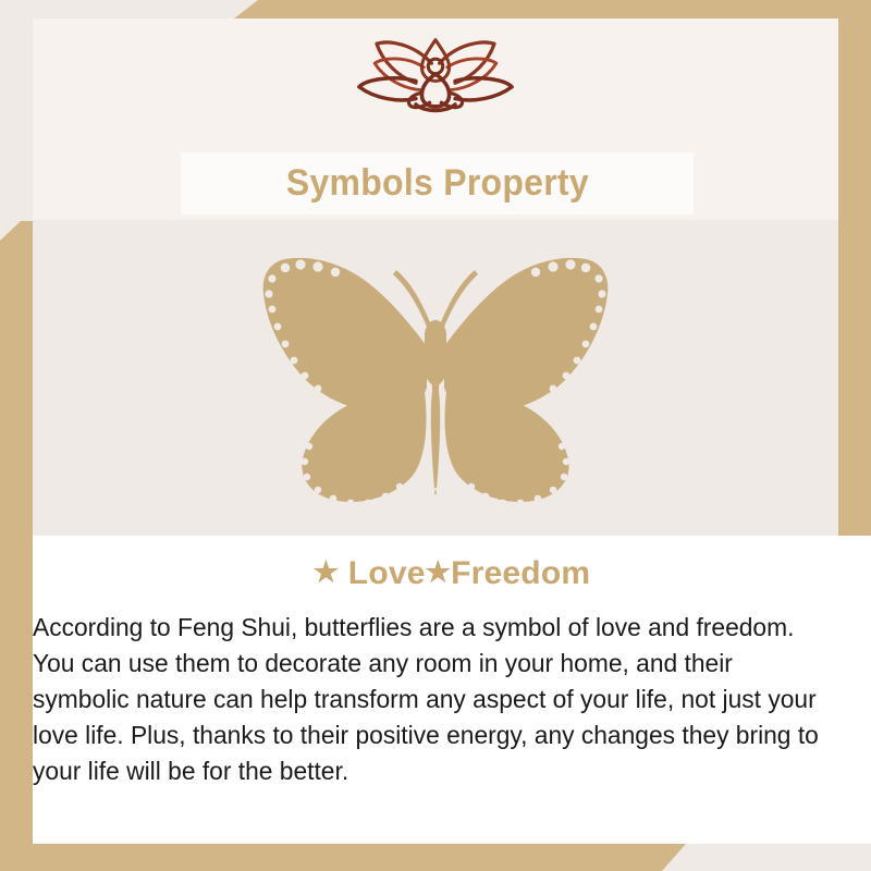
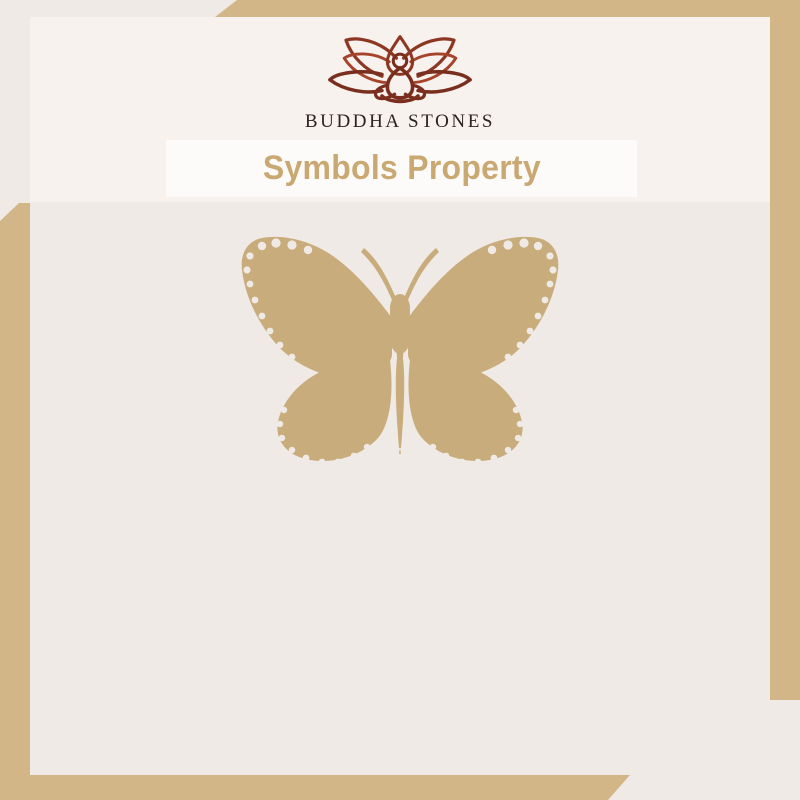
+ BUDDHA STONES
  Symbols Property
- ★ Love★Freedom
- According to Feng Shui, butterflies are a symbol of love and freedom. You can use them to decorate any room in your home, and their symbolic nature can help transform any aspect of your life, not just your love life. Plus, thanks to their positive energy, any changes they bring to your life will be for the better.
